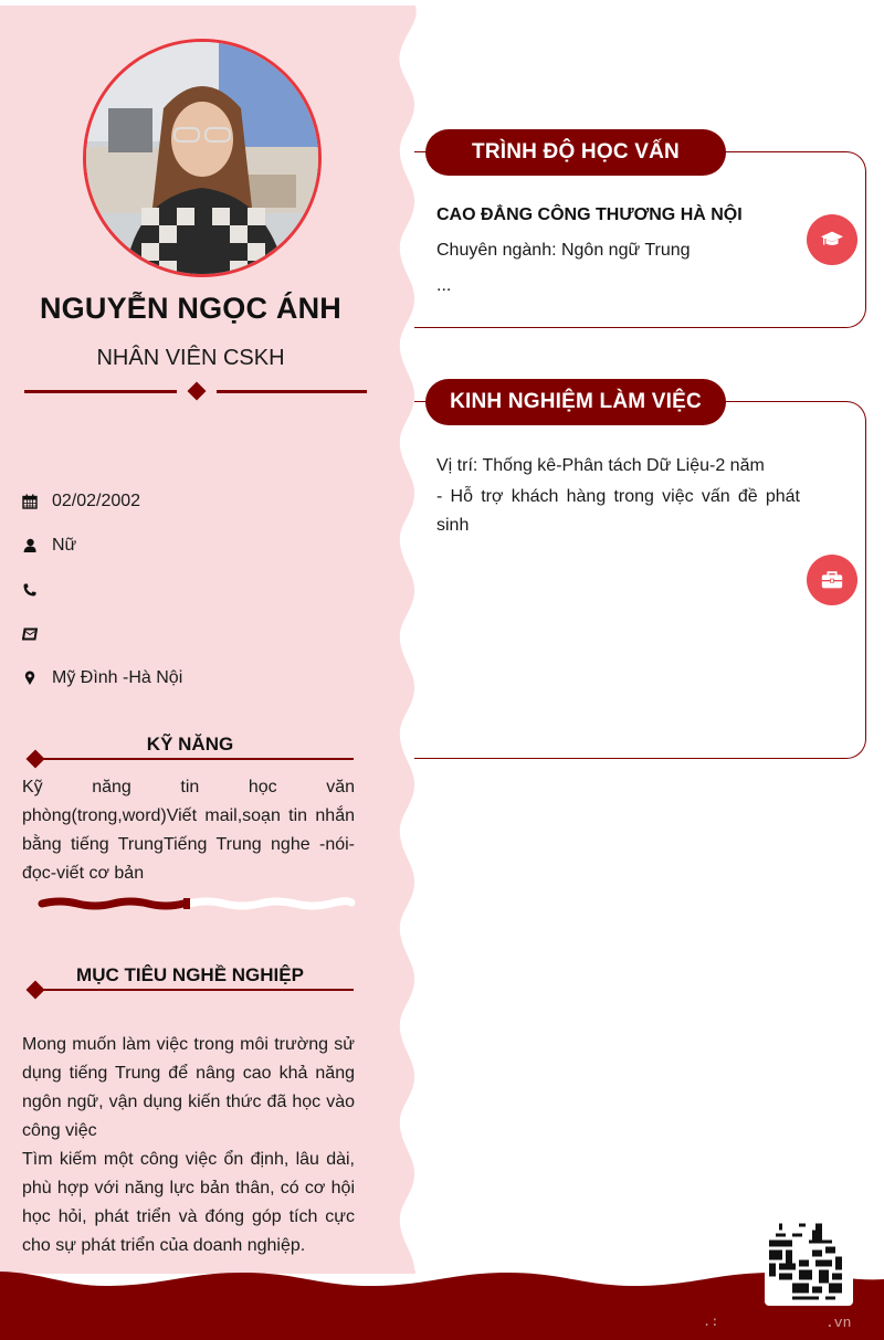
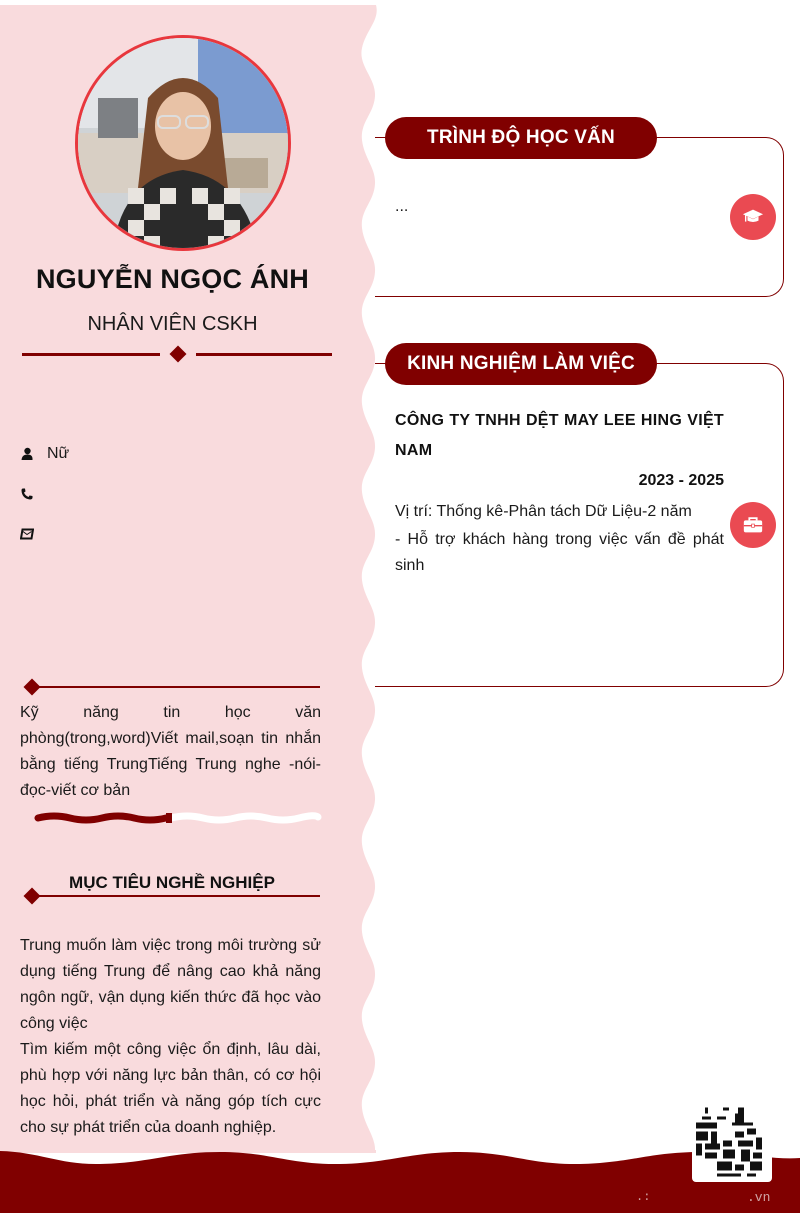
  NGUYỄN NGỌC ÁNH
  NHÂN VIÊN CSKH
- 02/02/2002
  Nữ
- Mỹ Đình -Hà Nội
- KỸ NĂNG
  Kỹ năng tin học văn phòng(trong,word)Viết mail,soạn tin nhắn bằng tiếng TrungTiếng Trung nghe -nói-đọc-viết cơ bản
  MỤC TIÊU NGHỀ NGHIỆP
- Mong muốn làm việc trong môi trường sử dụng tiếng Trung để nâng cao khả năng ngôn ngữ, vận dụng kiến thức đã học vào công việc
+ Trung muốn làm việc trong môi trường sử dụng tiếng Trung để nâng cao khả năng ngôn ngữ, vận dụng kiến thức đã học vào công việc
- Tìm kiếm một công việc ổn định, lâu dài, phù hợp với năng lực bản thân, có cơ hội học hỏi, phát triển và đóng góp tích cực cho sự phát triển của doanh nghiệp.
+ Tìm kiếm một công việc ổn định, lâu dài, phù hợp với năng lực bản thân, có cơ hội học hỏi, phát triển và năng góp tích cực cho sự phát triển của doanh nghiệp.
  TRÌNH ĐỘ HỌC VẤN
- CAO ĐẲNG CÔNG THƯƠNG HÀ NỘI
- Chuyên ngành: Ngôn ngữ Trung
  ...
  KINH NGHIỆM LÀM VIỆC
+ CÔNG TY TNHH DỆT MAY LEE HING VIỆT NAM
+ 2023 - 2025
  Vị trí: Thống kê-Phân tách Dữ Liệu-2 năm
  - Hỗ trợ khách hàng trong việc vấn đề phát sinh
  .:
  .vn
